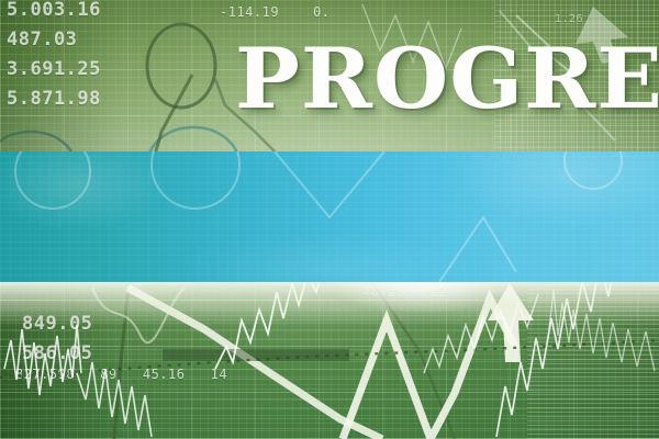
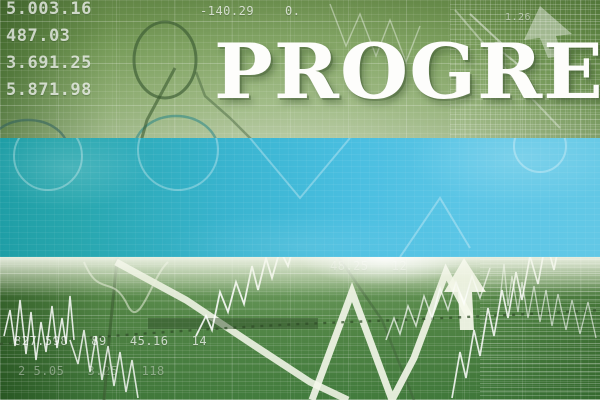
  5.003.16
  487.03
  3.691.25
  5.871.98
- -114.19 0.
+ -140.29 0.
  1.26
- 586.05
  827.598 89 45.16 14
+ 2 5.05 3.25 118
  PROGRE
